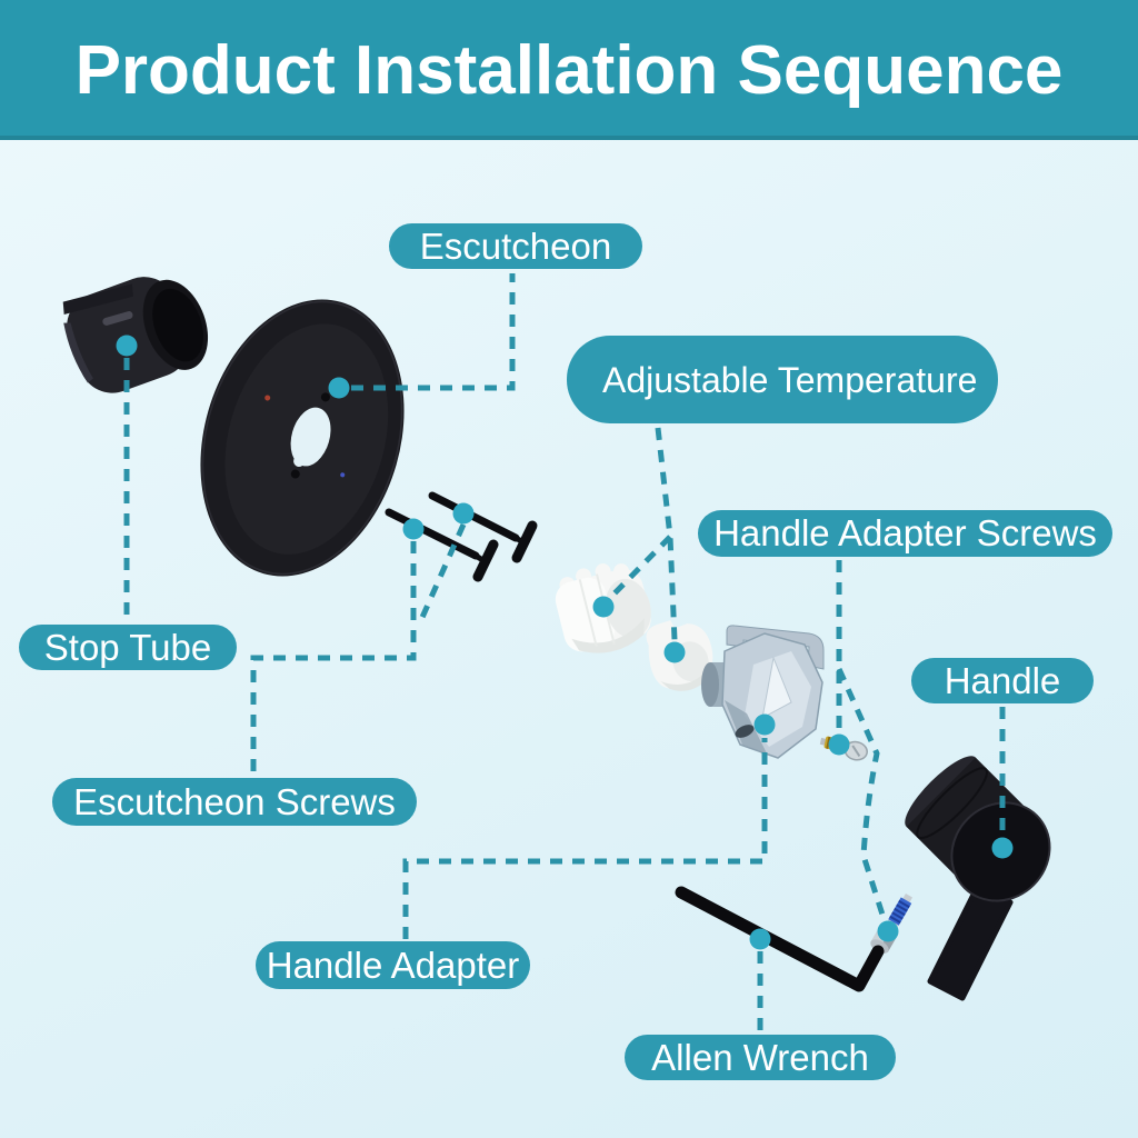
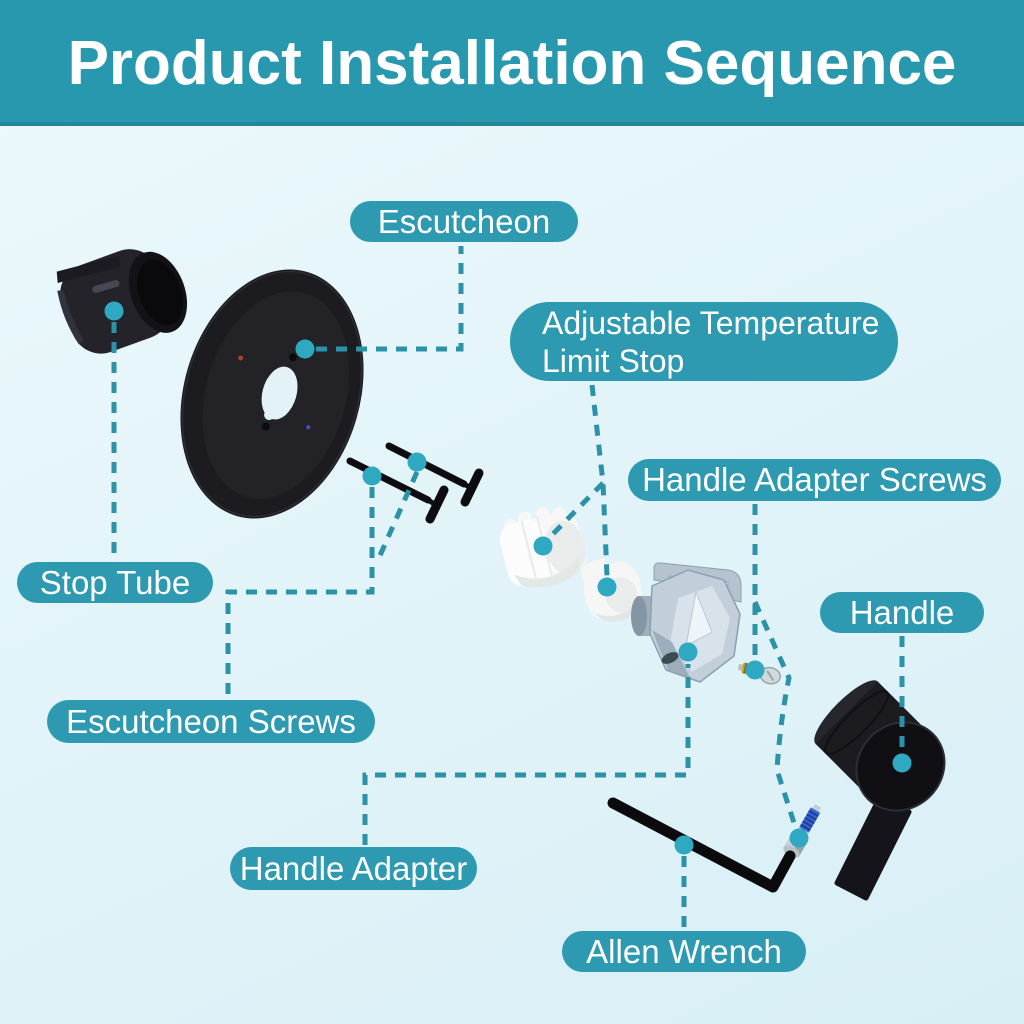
  Product Installation Sequence
  Escutcheon
  Adjustable Temperature
+ Limit Stop
  Handle Adapter Screws
  Stop Tube
  Handle
  Escutcheon Screws
  Handle Adapter
  Allen Wrench
